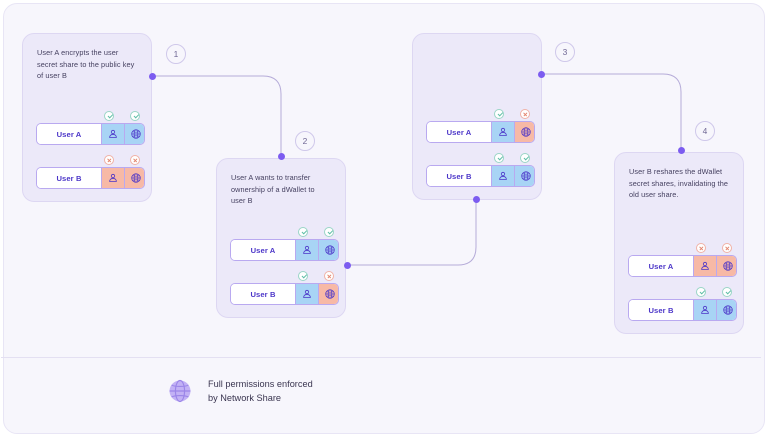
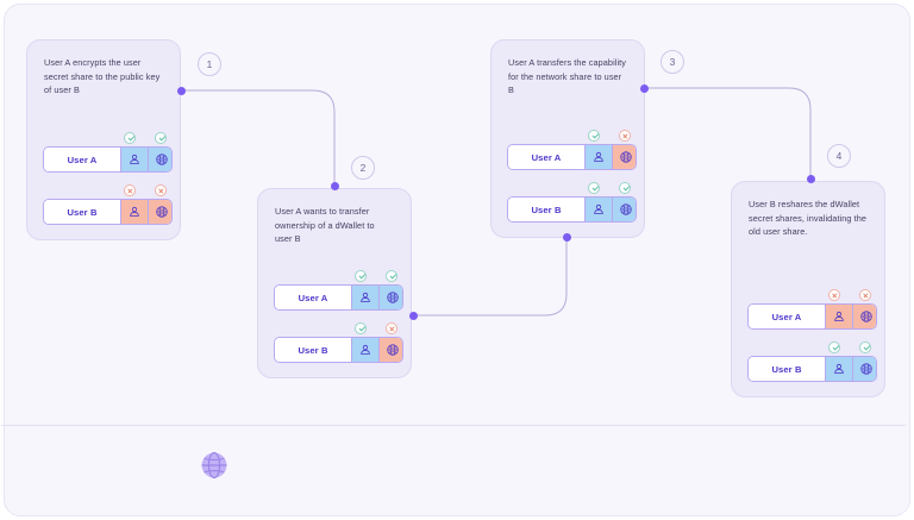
  User A encrypts the user secret share to the public key of user B
  User A
  User B
  1
  User A wants to transfer ownership of a dWallet to user B
  User A
  User B
  2
+ User A transfers the capability for the network share to user B
  User A
  User B
  3
  User B reshares the dWallet secret shares, invalidating the old user share.
  User A
  User B
  4
- Full permissions enforced
- by Network Share
